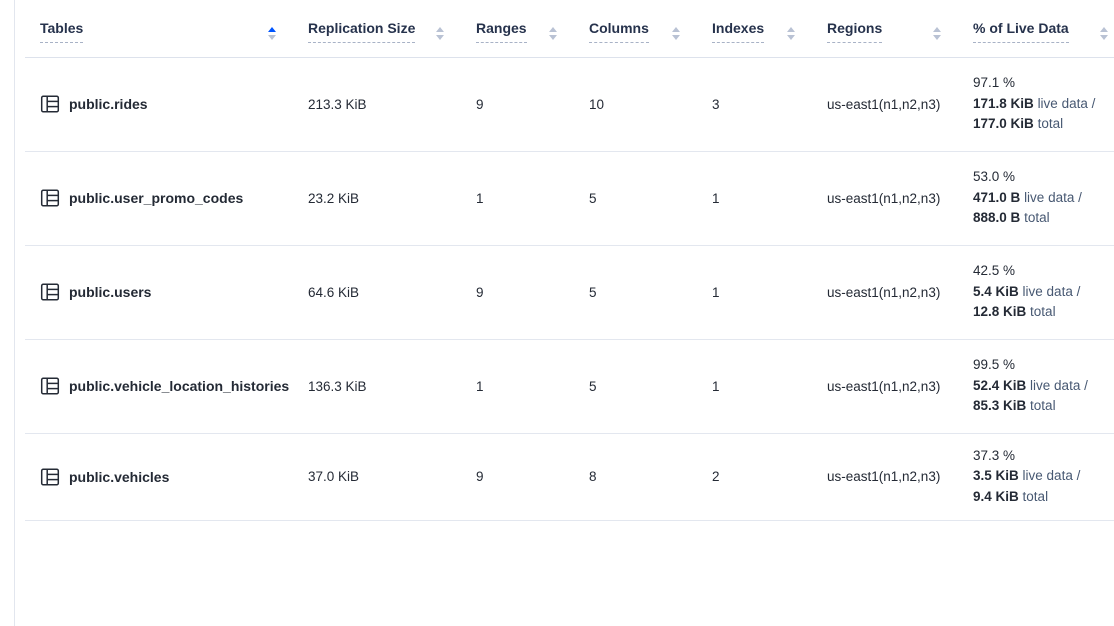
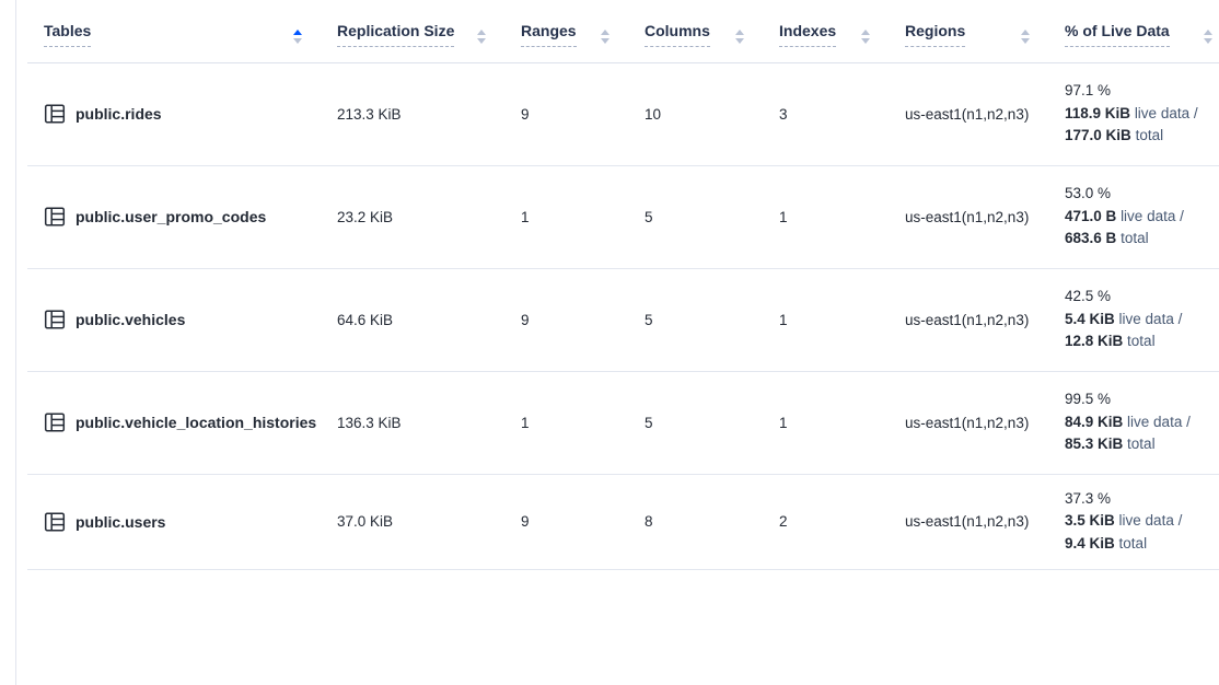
  Tables	Replication Size	Ranges	Columns	Indexes	Regions	% of Live Data
- public.rides	213.3 KiB	9	10	3	us-east1(n1,n2,n3)	97.1 % 171.8 KiB live data / 177.0 KiB total
+ public.rides	213.3 KiB	9	10	3	us-east1(n1,n2,n3)	97.1 % 118.9 KiB live data / 177.0 KiB total
- public.user_promo_codes	23.2 KiB	1	5	1	us-east1(n1,n2,n3)	53.0 % 471.0 B live data / 888.0 B total
+ public.user_promo_codes	23.2 KiB	1	5	1	us-east1(n1,n2,n3)	53.0 % 471.0 B live data / 683.6 B total
- public.users	64.6 KiB	9	5	1	us-east1(n1,n2,n3)	42.5 % 5.4 KiB live data / 12.8 KiB total
+ public.vehicles	64.6 KiB	9	5	1	us-east1(n1,n2,n3)	42.5 % 5.4 KiB live data / 12.8 KiB total
- public.vehicle_location_histories	136.3 KiB	1	5	1	us-east1(n1,n2,n3)	99.5 % 52.4 KiB live data / 85.3 KiB total
+ public.vehicle_location_histories	136.3 KiB	1	5	1	us-east1(n1,n2,n3)	99.5 % 84.9 KiB live data / 85.3 KiB total
- public.vehicles	37.0 KiB	9	8	2	us-east1(n1,n2,n3)	37.3 % 3.5 KiB live data / 9.4 KiB total
+ public.users	37.0 KiB	9	8	2	us-east1(n1,n2,n3)	37.3 % 3.5 KiB live data / 9.4 KiB total
